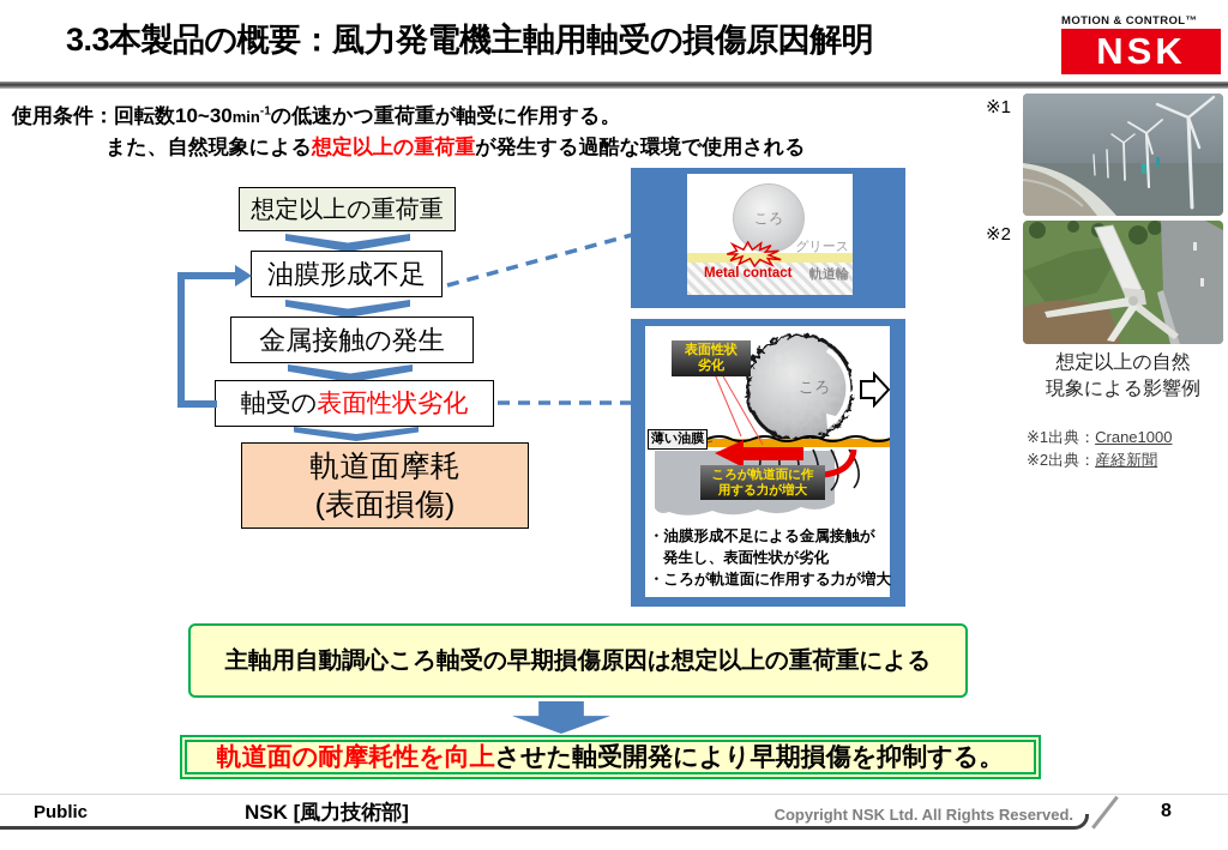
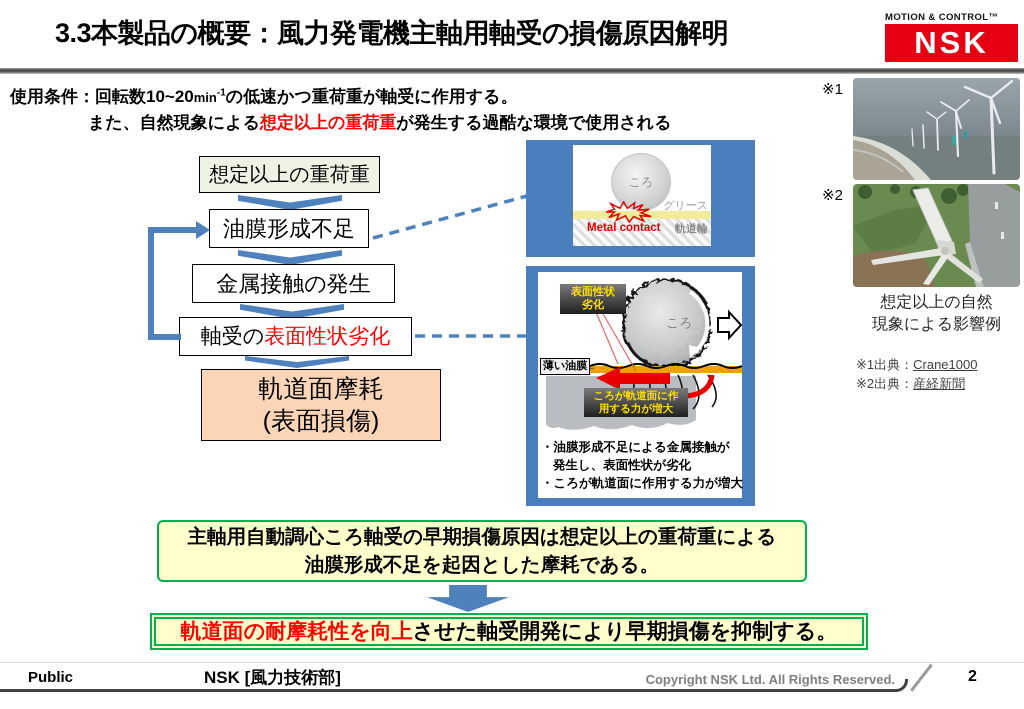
  3.3本製品の概要：風力発電機主軸用軸受の損傷原因解明
  MOTION & CONTROL™
  NSK
- 使用条件：回転数10~30min-1の低速かつ重荷重が軸受に作用する。
+ 使用条件：回転数10~20min-1の低速かつ重荷重が軸受に作用する。
  また、自然現象による想定以上の重荷重が発生する過酷な環境で使用される
  想定以上の重荷重
  油膜形成不足
  金属接触の発生
  軸受の
  表面性状劣化
  軌道面摩耗
  (表面損傷)
  ころ
  グリース
  Metal contact
  軌道輪
  表面性状
  劣化
  薄い油膜
  ころ
  ころが軌道面に作
  用する力が増大
  ・油膜形成不足による金属接触が
  発生し、表面性状が劣化
  ・ころが軌道面に作用する力が増大
  ※1
  ※2
  想定以上の自然
  現象による影響例
  ※1出典：Crane1000
  ※2出典：産経新聞
  主軸用自動調心ころ軸受の早期損傷原因は想定以上の重荷重による
+ 油膜形成不足を起因とした摩耗である。
  軌道面の耐摩耗性を向上
  させた軸受開発により早期損傷を抑制する。
  Public
  NSK [風力技術部]
  Copyright NSK Ltd. All Rights Reserved.
- 8
+ 2
